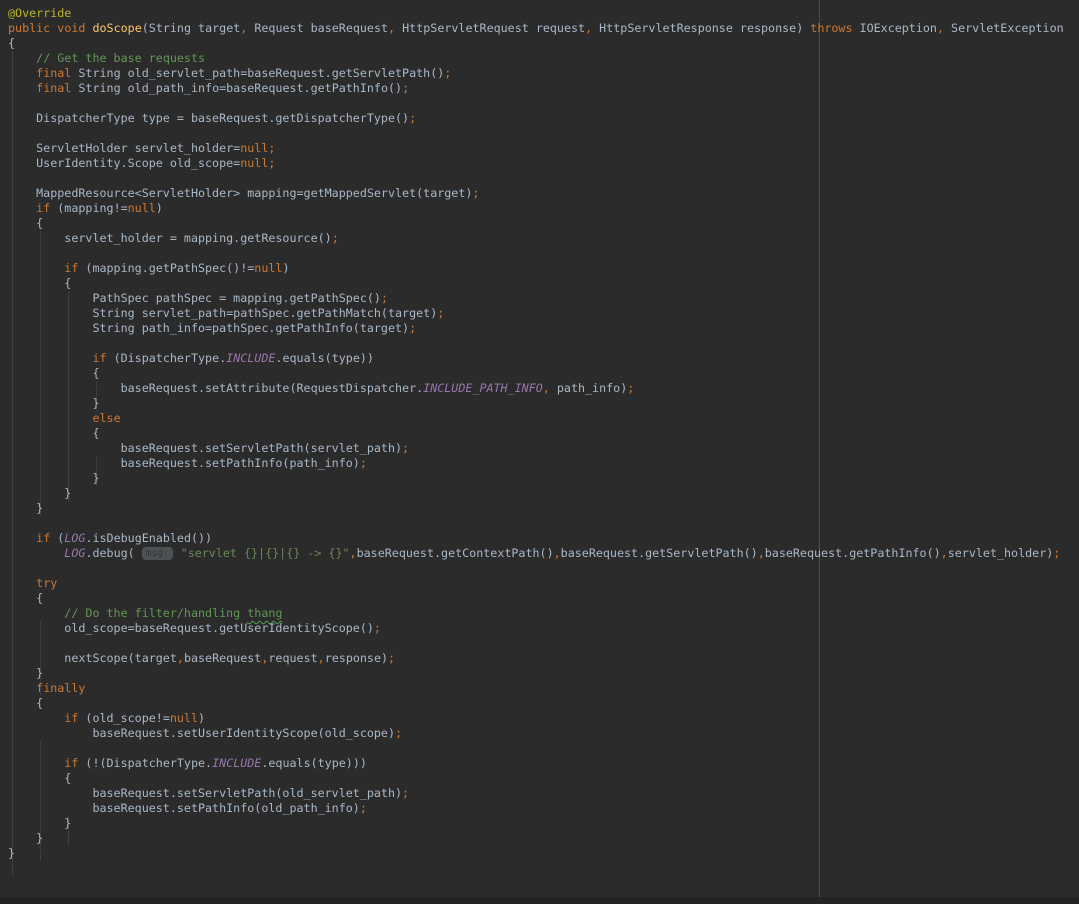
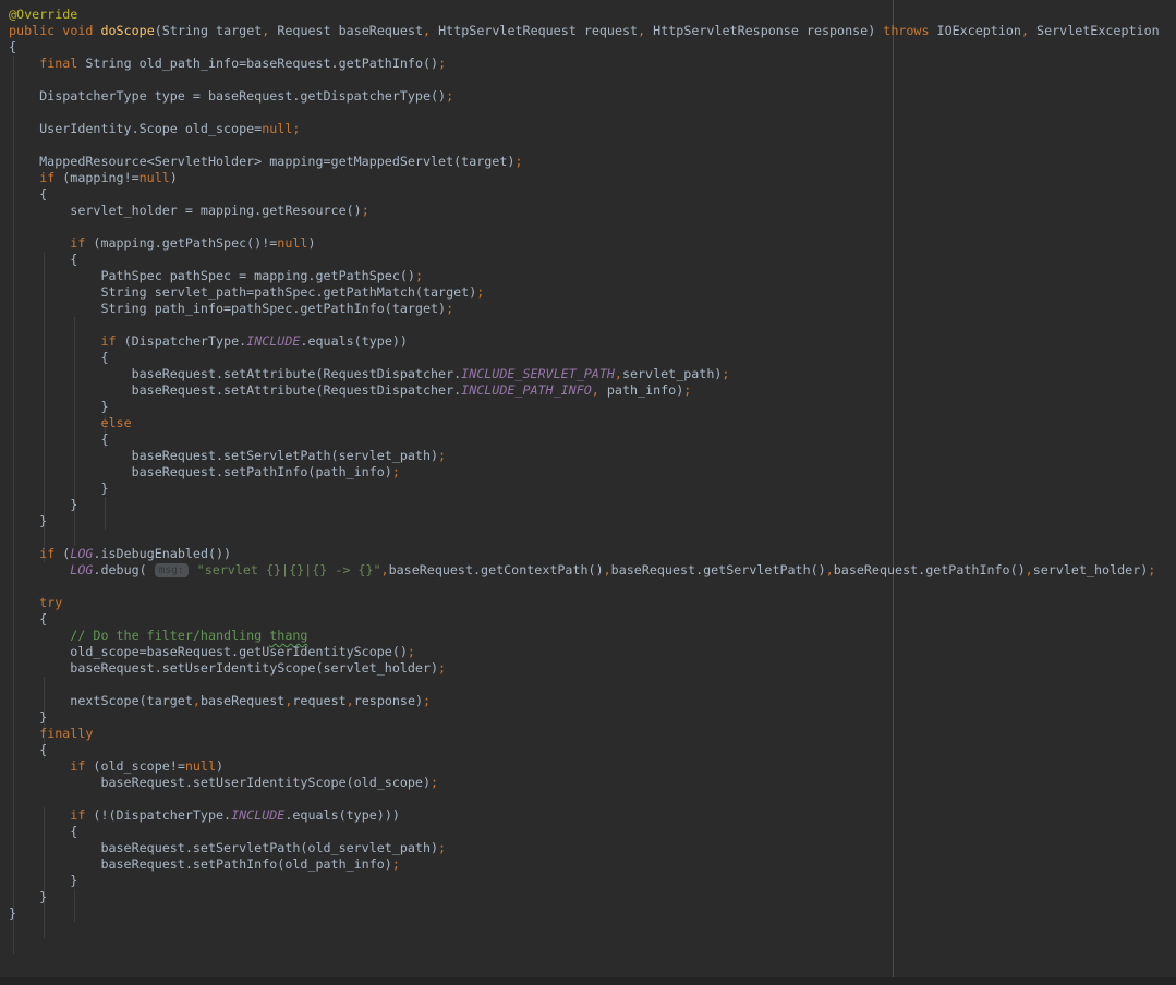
  @Override
  public void doScope(String target, Request baseRequest, HttpServletRequest request, HttpServletResponse response) throws IOException, ServletException
  {
- // Get the base requests
- final String old_servlet_path=baseRequest.getServletPath();
  final String old_path_info=baseRequest.getPathInfo();
  DispatcherType type = baseRequest.getDispatcherType();
- ServletHolder servlet_holder=null;
  UserIdentity.Scope old_scope=null;
  MappedResource<ServletHolder> mapping=getMappedServlet(target);
  if (mapping!=null)
  {
  servlet_holder = mapping.getResource();
  if (mapping.getPathSpec()!=null)
  {
  PathSpec pathSpec = mapping.getPathSpec();
  String servlet_path=pathSpec.getPathMatch(target);
  String path_info=pathSpec.getPathInfo(target);
  if (DispatcherType.INCLUDE.equals(type))
  {
+ baseRequest.setAttribute(RequestDispatcher.INCLUDE_SERVLET_PATH,servlet_path);
  baseRequest.setAttribute(RequestDispatcher.INCLUDE_PATH_INFO, path_info);
  }
  else
  {
  baseRequest.setServletPath(servlet_path);
  baseRequest.setPathInfo(path_info);
  }
  }
  }
  if (LOG.isDebugEnabled())
  LOG.debug( msg: "servlet {}|{}|{} -> {}",baseRequest.getContextPath(),baseRequest.getServletPath(),baseRequest.getPathInfo(),servlet_holder);
  try
  {
  // Do the filter/handling thang
  old_scope=baseRequest.getUserIdentityScope();
+ baseRequest.setUserIdentityScope(servlet_holder);
  nextScope(target,baseRequest,request,response);
  }
  finally
  {
  if (old_scope!=null)
  baseRequest.setUserIdentityScope(old_scope);
  if (!(DispatcherType.INCLUDE.equals(type)))
  {
  baseRequest.setServletPath(old_servlet_path);
  baseRequest.setPathInfo(old_path_info);
  }
  }
  }
